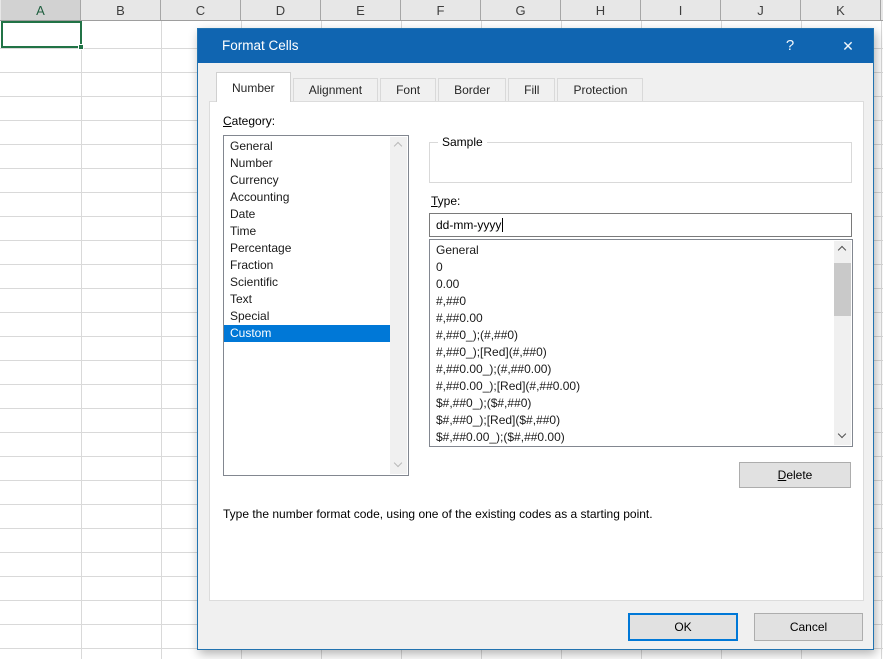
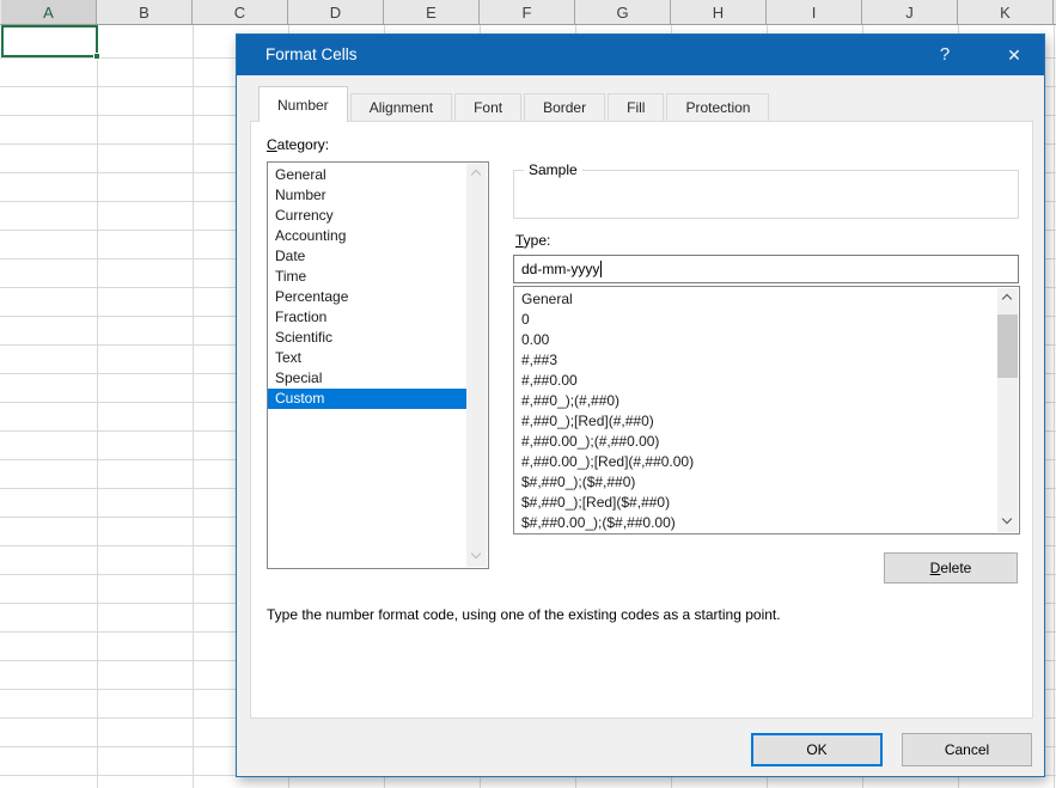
  A
  B
  C
  D
  E
  F
  G
  H
  I
  J
  K
  Format Cells
  ?
  ✕
  Number
  Alignment
  Font
  Border
  Fill
  Protection
  Category:
  General
  Number
  Currency
  Accounting
  Date
  Time
  Percentage
  Fraction
  Scientific
  Text
  Special
  Custom
  Sample
  Type:
  dd-mm-yyyy
  General
  0
  0.00
- #,##0
+ #,##3
  #,##0.00
  #,##0_);(#,##0)
  #,##0_);[Red](#,##0)
  #,##0.00_);(#,##0.00)
  #,##0.00_);[Red](#,##0.00)
  $#,##0_);($#,##0)
  $#,##0_);[Red]($#,##0)
  $#,##0.00_);($#,##0.00)
  Delete
  Type the number format code, using one of the existing codes as a starting point.
  OK
  Cancel
